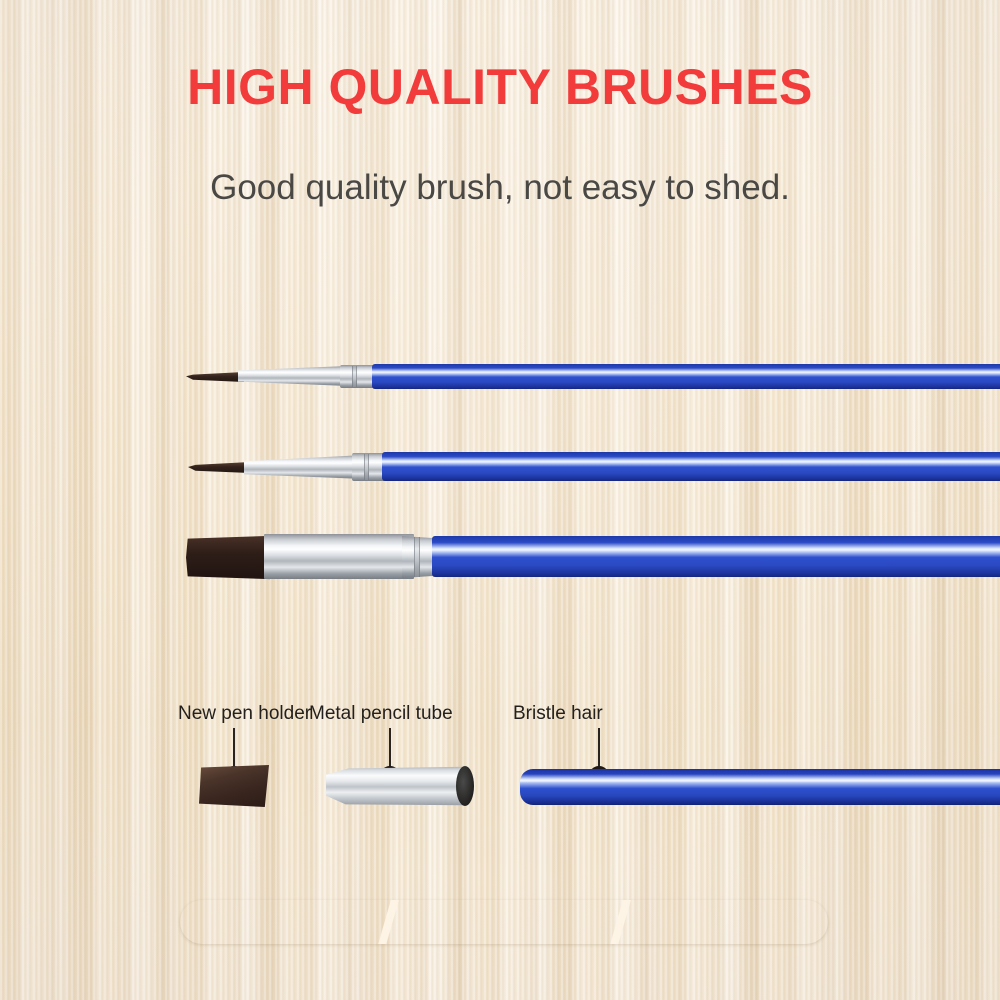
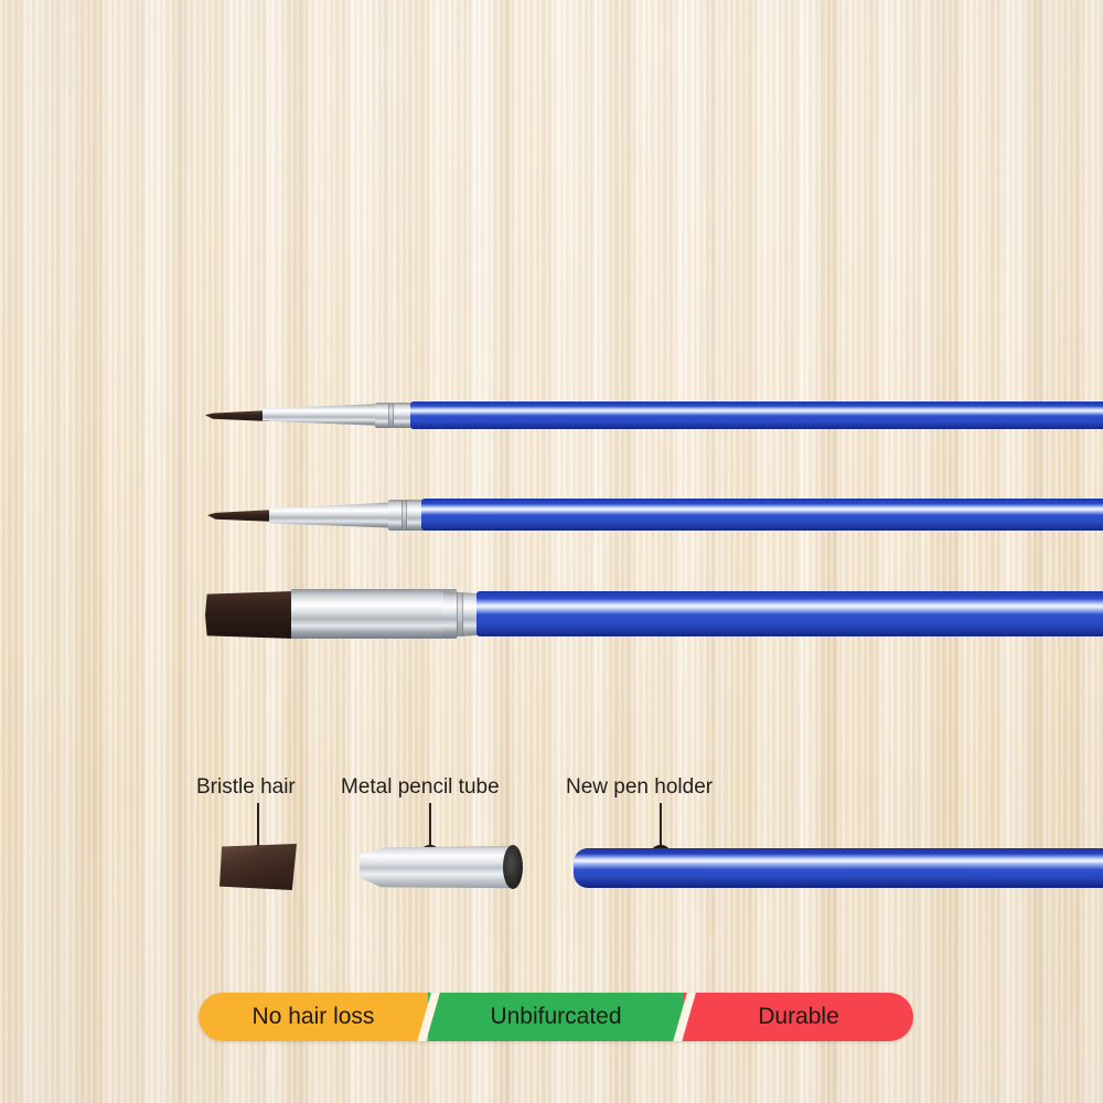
- HIGH QUALITY BRUSHES
- Good quality brush, not easy to shed.
- New pen holder
+ Bristle hair
  Metal pencil tube
- Bristle hair
+ New pen holder
+ No hair loss
+ Unbifurcated
+ Durable
